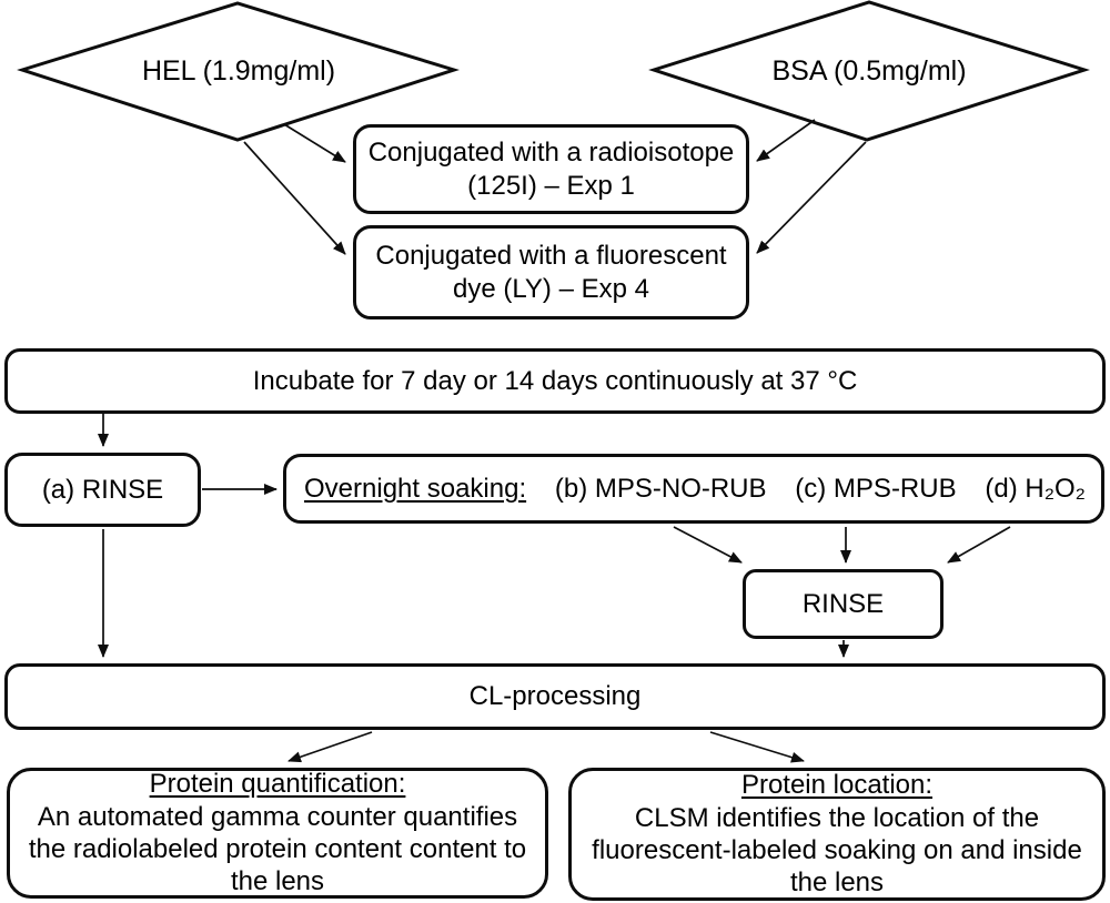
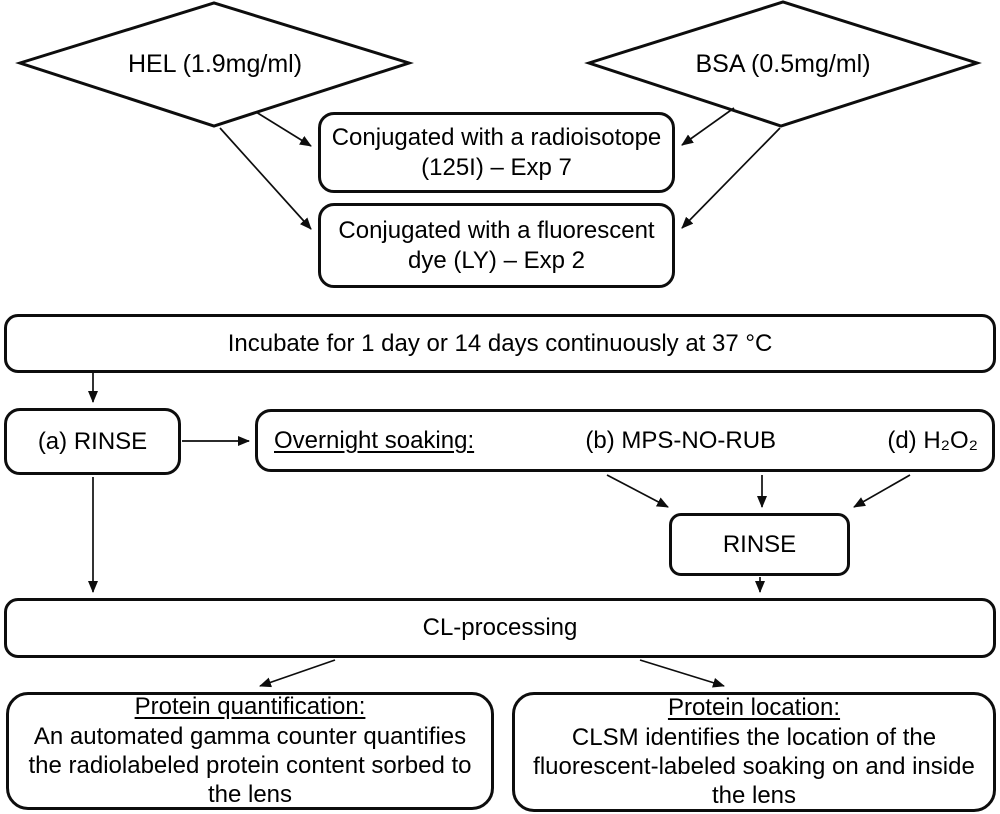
  HEL (1.9mg/ml)
  BSA (0.5mg/ml)
  Conjugated with a radioisotope
- (125I) – Exp 1
+ (125I) – Exp 7
  Conjugated with a fluorescent
- dye (LY) – Exp 4
+ dye (LY) – Exp 2
- Incubate for 7 day or 14 days continuously at 37 °C
+ Incubate for 1 day or 14 days continuously at 37 °C
  (a) RINSE
  Overnight soaking:
  (b) MPS-NO-RUB
- (c) MPS-RUB
  (d) H₂O₂
  RINSE
  CL-processing
  Protein quantification:
  An automated gamma counter quantifies
- the radiolabeled protein content content to
+ the radiolabeled protein content sorbed to
  the lens
  Protein location:
  CLSM identifies the location of the
  fluorescent-labeled soaking on and inside
  the lens
